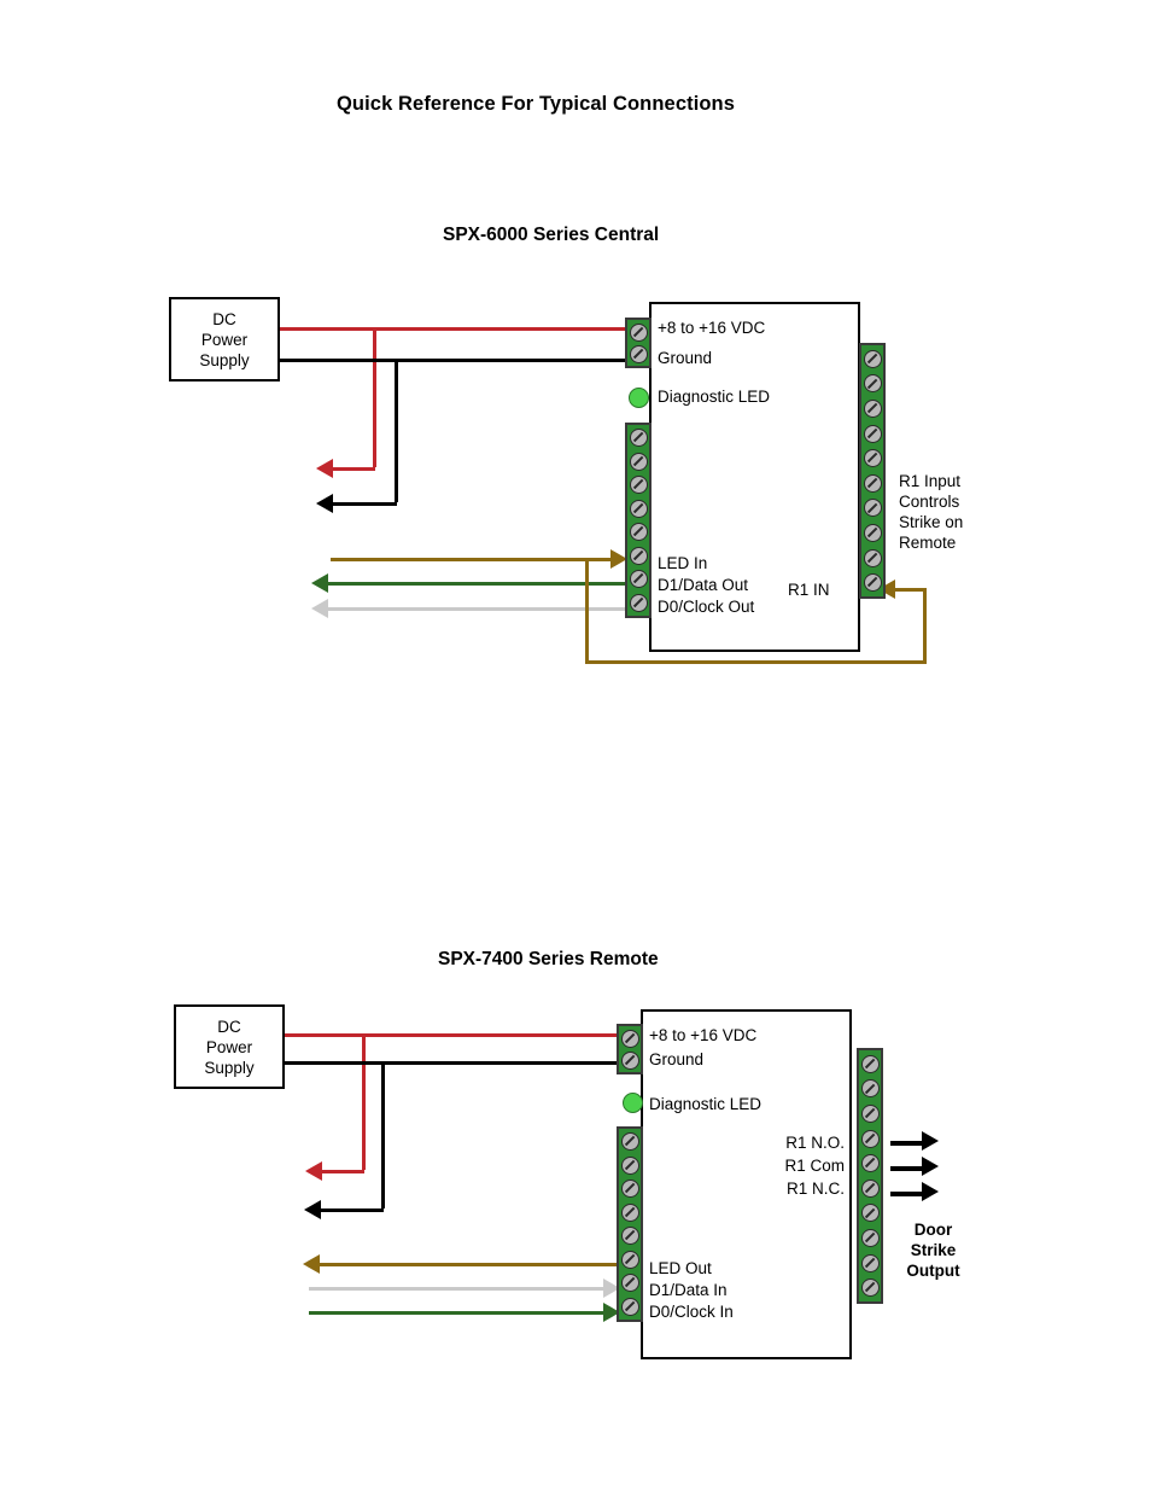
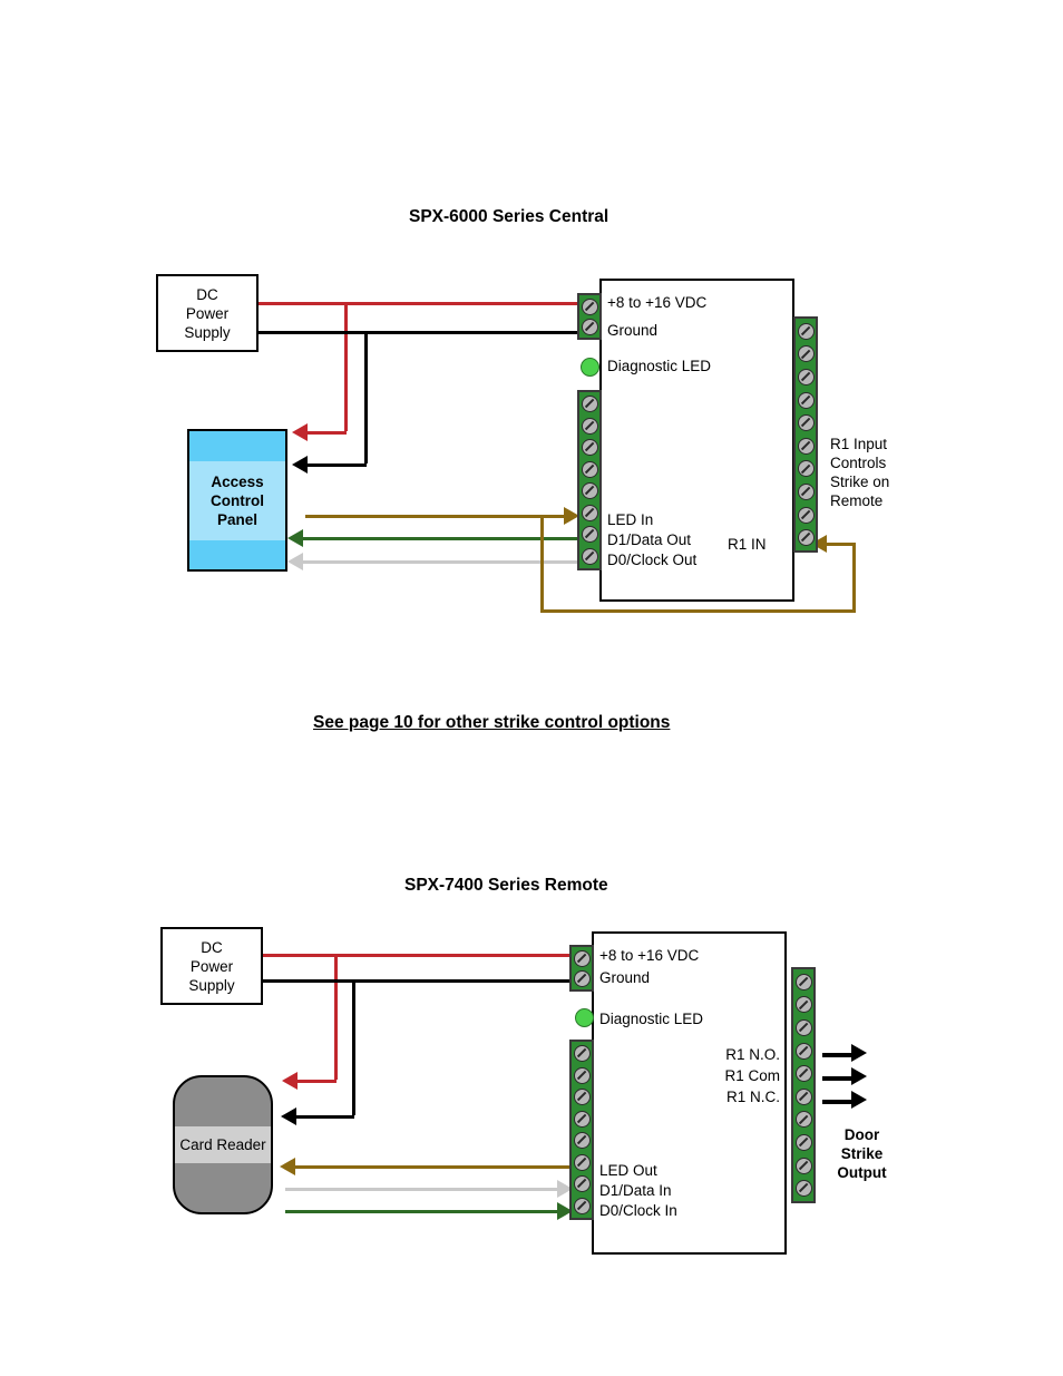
- Quick Reference For Typical Connections
  SPX-6000 Series Central
  DC
  Power
  Supply
+ Access Control Panel
  +8 to +16 VDC
  Ground
  Diagnostic LED
  LED In
  D1/Data Out
  D0/Clock Out
  R1 IN
  R1 Input
  Controls
  Strike on
  Remote
+ See page 10 for other strike control options
  SPX-7400 Series Remote
  DC
  Power
  Supply
+ Card Reader
  +8 to +16 VDC
  Ground
  Diagnostic LED
  LED Out
  D1/Data In
  D0/Clock In
  R1 N.O.
  R1 Com
  R1 N.C.
  Door
  Strike
  Output
